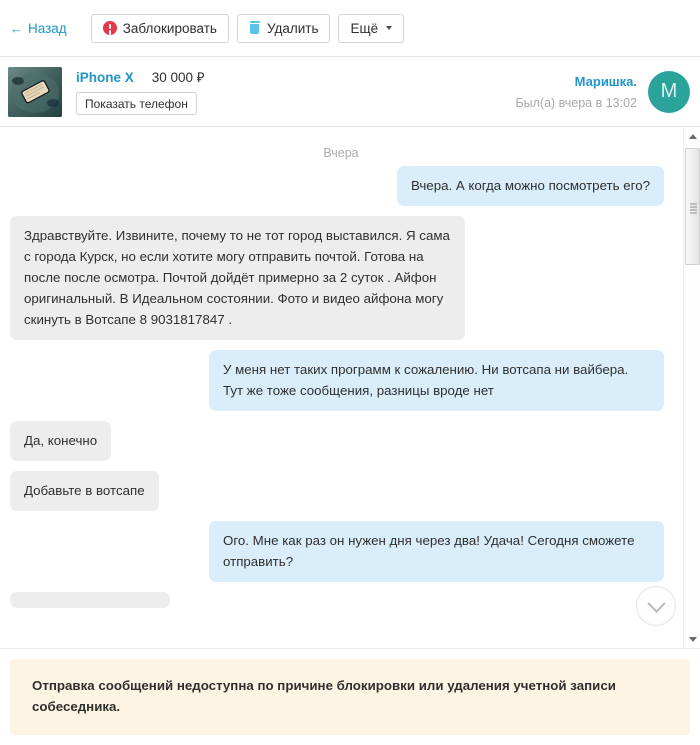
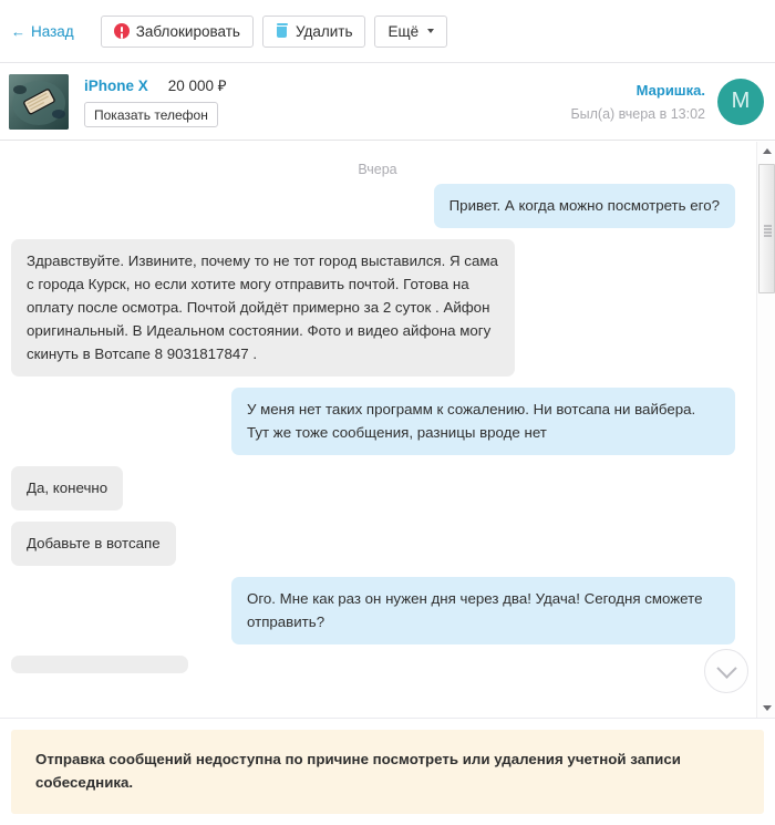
  ←
  Назад
  Заблокировать
  Удалить
  Ещё
  iPhone X
- 30 000 ₽
+ 20 000 ₽
  Показать телефон
  Маришка.
  Был(а) вчера в 13:02
  M
  Вчера
- Вчера. А когда можно посмотреть его?
+ Привет. А когда можно посмотреть его?
- Здравствуйте. Извините, почему то не тот город выставился. Я сама с города Курск, но если хотите могу отправить почтой. Готова на после после осмотра. Почтой дойдёт примерно за 2 суток . Айфон оригинальный. В Идеальном состоянии. Фото и видео айфона могу скинуть в Вотсапе 8 9031817847 .
+ Здравствуйте. Извините, почему то не тот город выставился. Я сама с города Курск, но если хотите могу отправить почтой. Готова на оплату после осмотра. Почтой дойдёт примерно за 2 суток . Айфон оригинальный. В Идеальном состоянии. Фото и видео айфона могу скинуть в Вотсапе 8 9031817847 .
  У меня нет таких программ к сожалению. Ни вотсапа ни вайбера. Тут же тоже сообщения, разницы вроде нет
  Да, конечно
  Добавьте в вотсапе
  Ого. Мне как раз он нужен дня через два! Удача! Сегодня сможете отправить?
- Отправка сообщений недоступна по причине блокировки или удаления учетной записи собеседника.
+ Отправка сообщений недоступна по причине посмотреть или удаления учетной записи собеседника.
